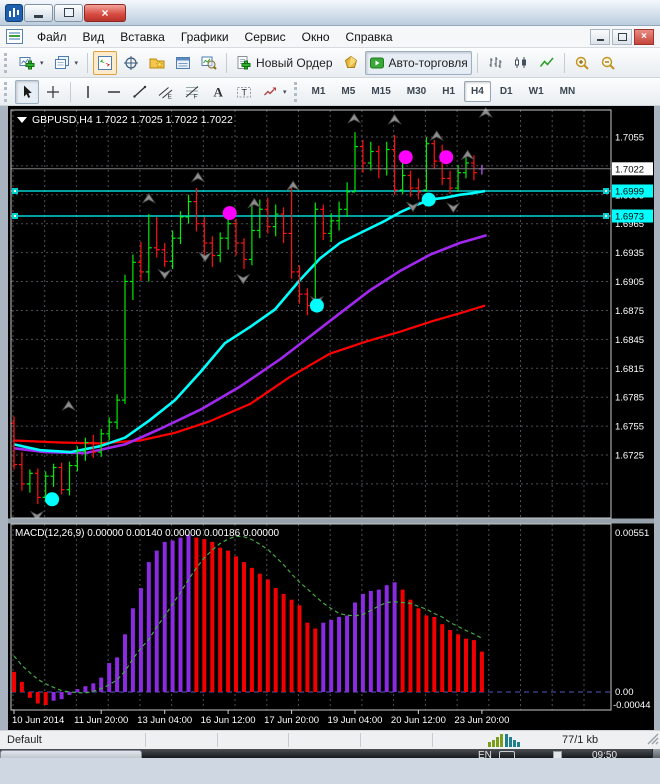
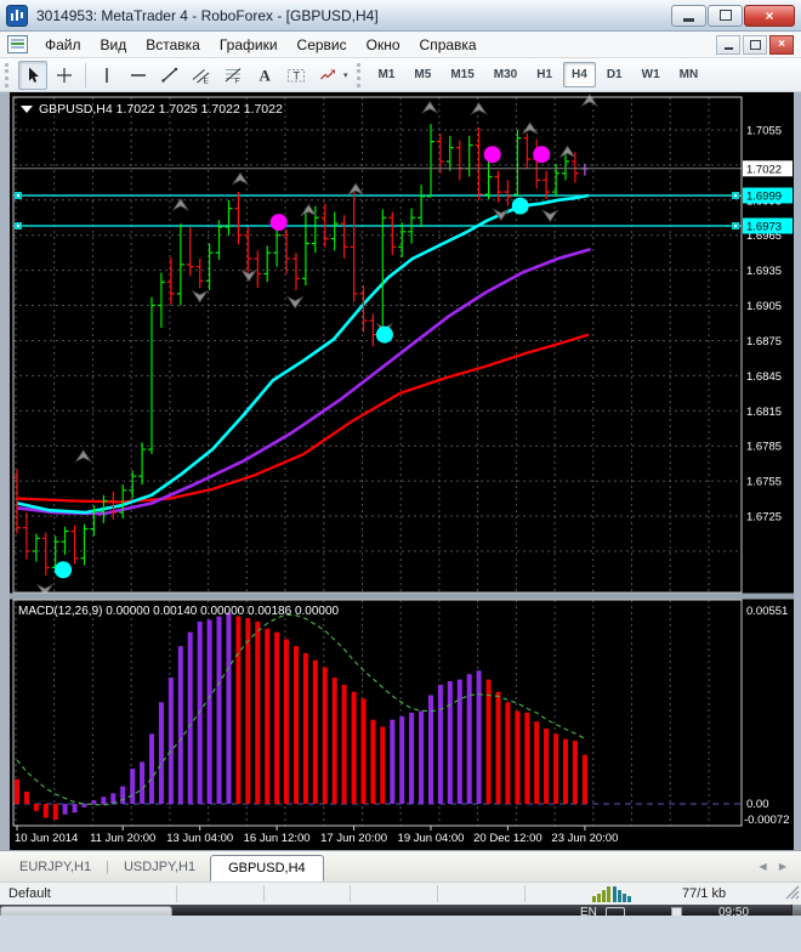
+ 3014953: MetaTrader 4 - RoboForex - [GBPUSD,H4]
  ×
  Файл
  Вид
  Вставка
  Графики
  Сервис
  Окно
  Справка
  ×
- Новый Ордер
- Авто-торговля
  A
  T
  M1
  M5
  M15
  M30
  H1
  H4
  D1
  W1
  MN
  1.7055
  1.6965
  1.6935
  1.6905
  1.6875
  1.6845
  1.6815
  1.6785
  1.6755
  1.6725
  1.7022
  1.6999
  1.6973
  0.00551
  0.00
- -0.00044
+ -0.00072
  GBPUSD,H4 1.7022 1.7025 1.7022 1.7022
  MACD(12,26,9) 0.00000 0.00140 0.00000 0.00186 0.00000
  10 Jun 2014
  11 Jun 20:00
  13 Jun 04:00
  16 Jun 12:00
  17 Jun 20:00
  19 Jun 04:00
- 20 Jun 12:00
+ 20 Dec 12:00
  23 Jun 20:00
+ EURJPY,H1
+ |
+ USDJPY,H1
+ GBPUSD,H4
+ ◀ ▶
  Default
  77/1 kb
  EN
  09:50
